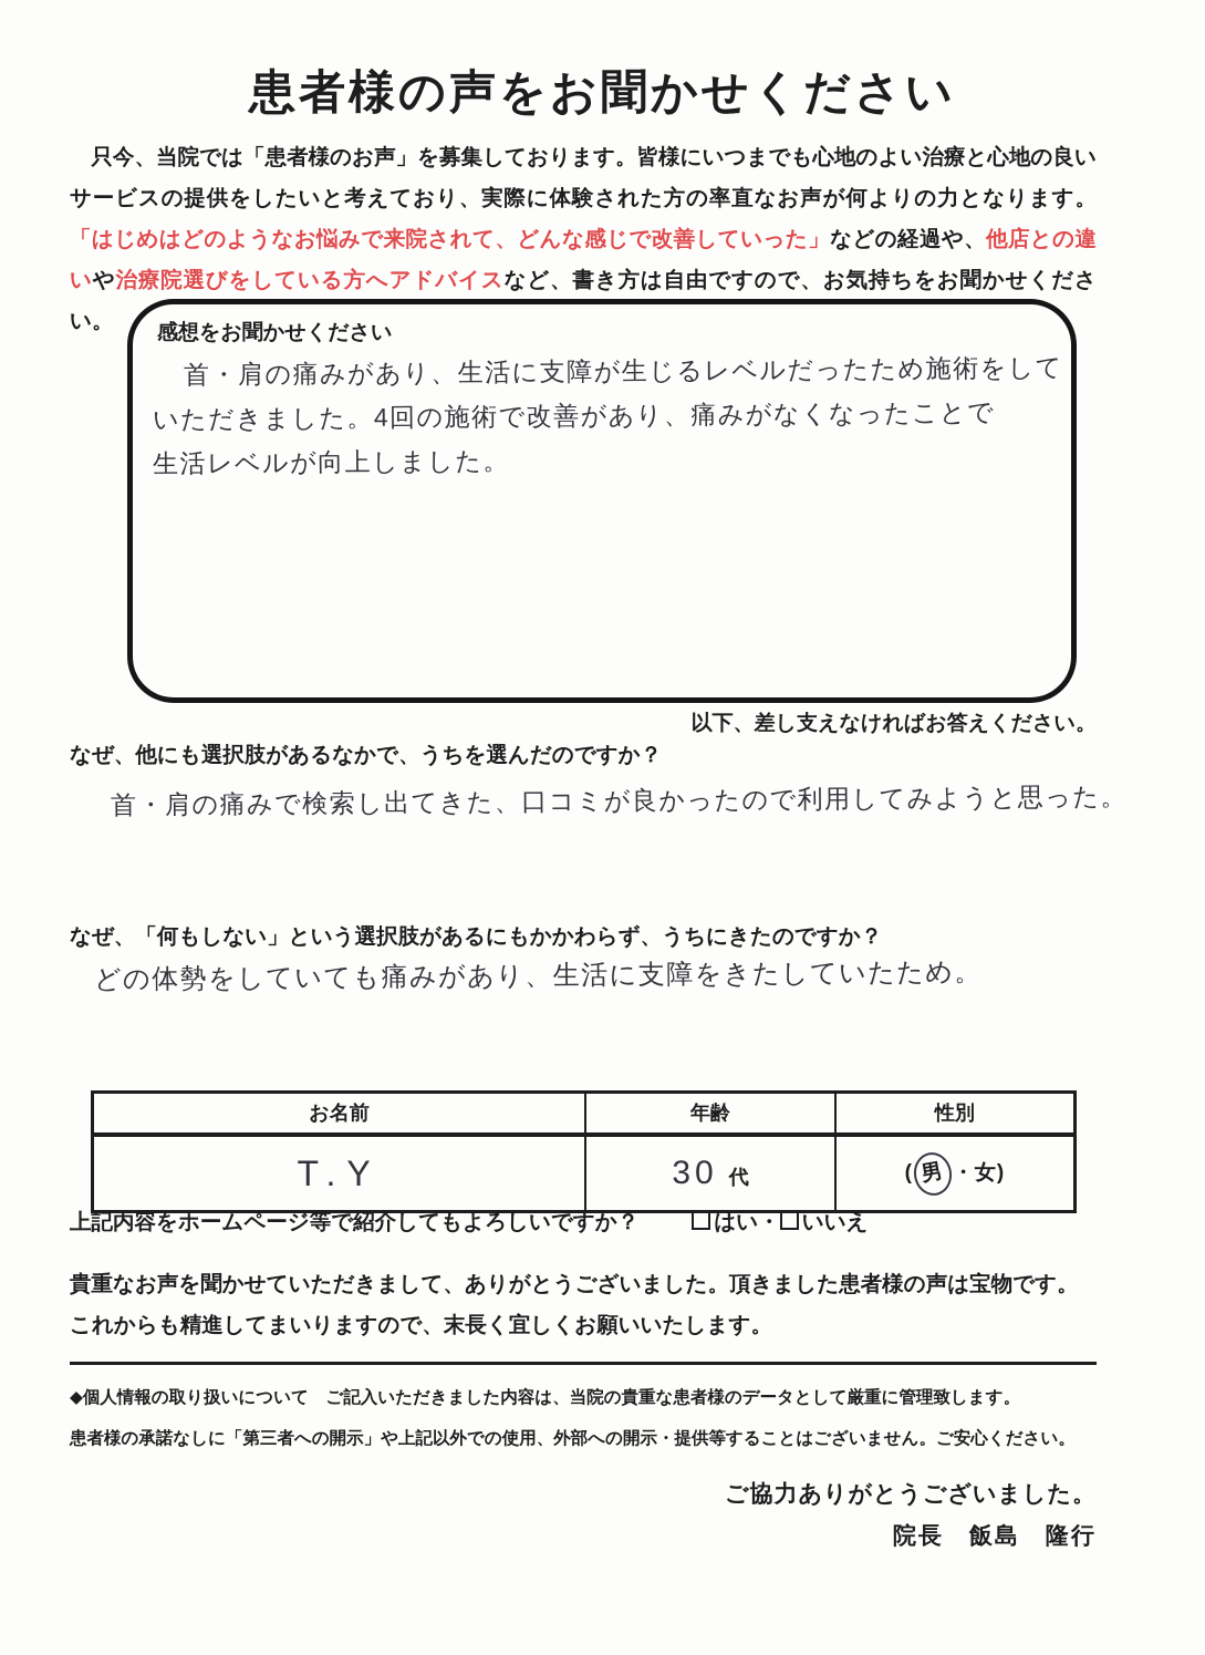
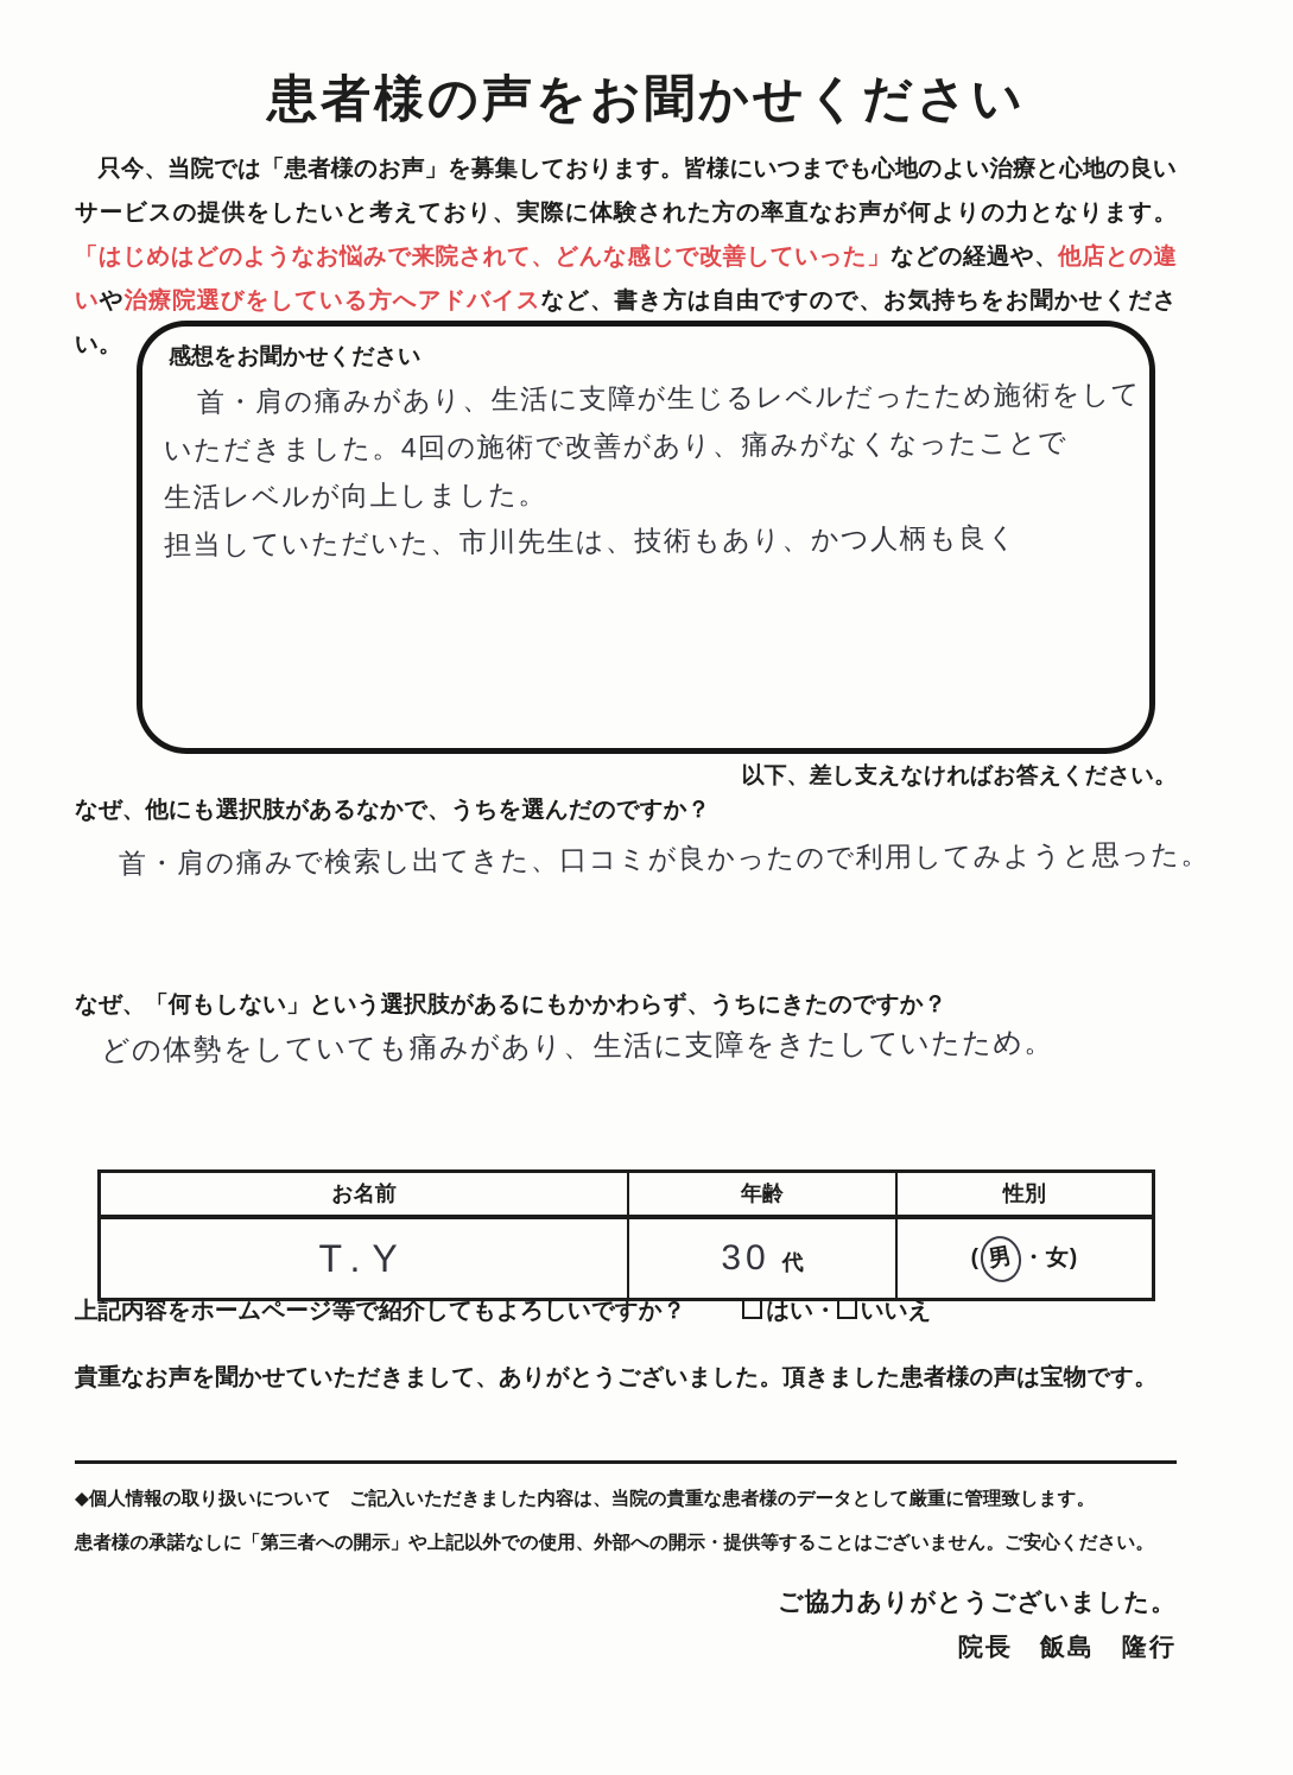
  患者様の声をお聞かせください
  只今、当院では「患者様のお声」を募集しております。皆様にいつまでも心地のよい治療と心地の良いサービスの提供をしたいと考えており、実際に体験された方の率直なお声が何よりの力となります。「はじめはどのようなお悩みで来院されて、どんな感じで改善していった」などの経過や、他店との違いや治療院選びをしている方へアドバイスなど、書き方は自由ですので、お気持ちをお聞かせください。
  感想をお聞かせください
  首・肩の痛みがあり、生活に支障が生じるレベルだったため施術をして
  いただきました。4回の施術で改善があり、痛みがなくなったことで
  生活レベルが向上しました。
+ 担当していただいた、市川先生は、技術もあり、かつ人柄も良く
  以下、差し支えなければお答えください。
  なぜ、他にも選択肢があるなかで、うちを選んだのですか？
  首・肩の痛みで検索し出てきた、口コミが良かったので利用してみようと思った。
  なぜ、「何もしない」という選択肢があるにもかかわらず、うちにきたのですか？
  どの体勢をしていても痛みがあり、生活に支障をきたしていたため。
  お名前	年齢	性別
  上記内容をホームページ等で紹介してもよろしいですか？ はい・ いいえ
  貴重なお声を聞かせていただきまして、ありがとうございました。頂きました患者様の声は宝物です。
- これからも精進してまいりますので、末長く宜しくお願いいたします。
  ◆個人情報の取り扱いについて ご記入いただきました内容は、当院の貴重な患者様のデータとして厳重に管理致します。
  患者様の承諾なしに「第三者への開示」や上記以外での使用、外部への開示・提供等することはございません。ご安心ください。
  ご協力ありがとうございました。
  院長 飯島 隆行
